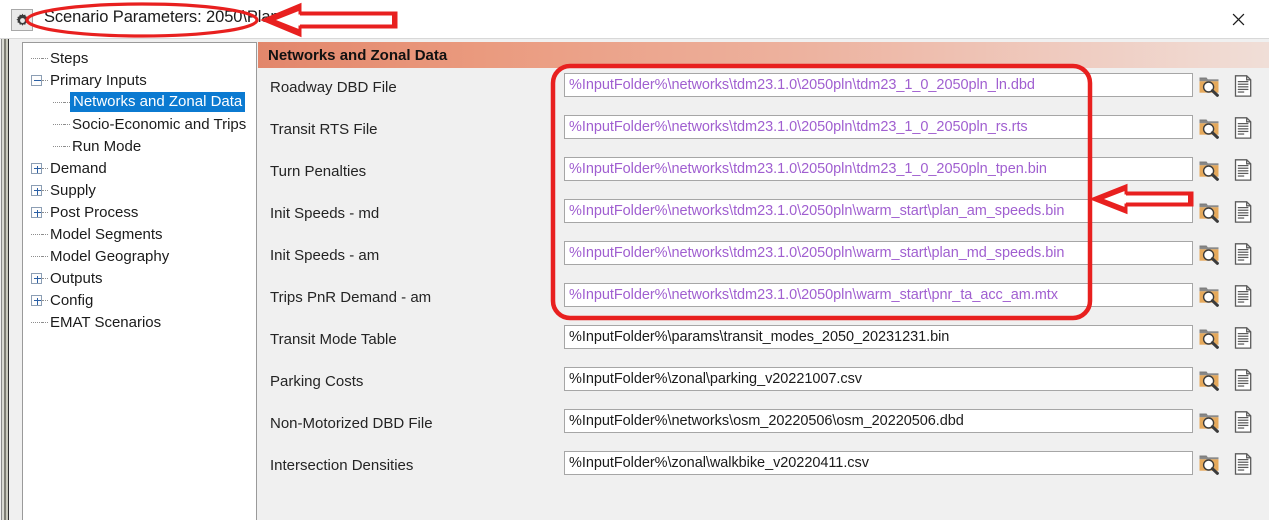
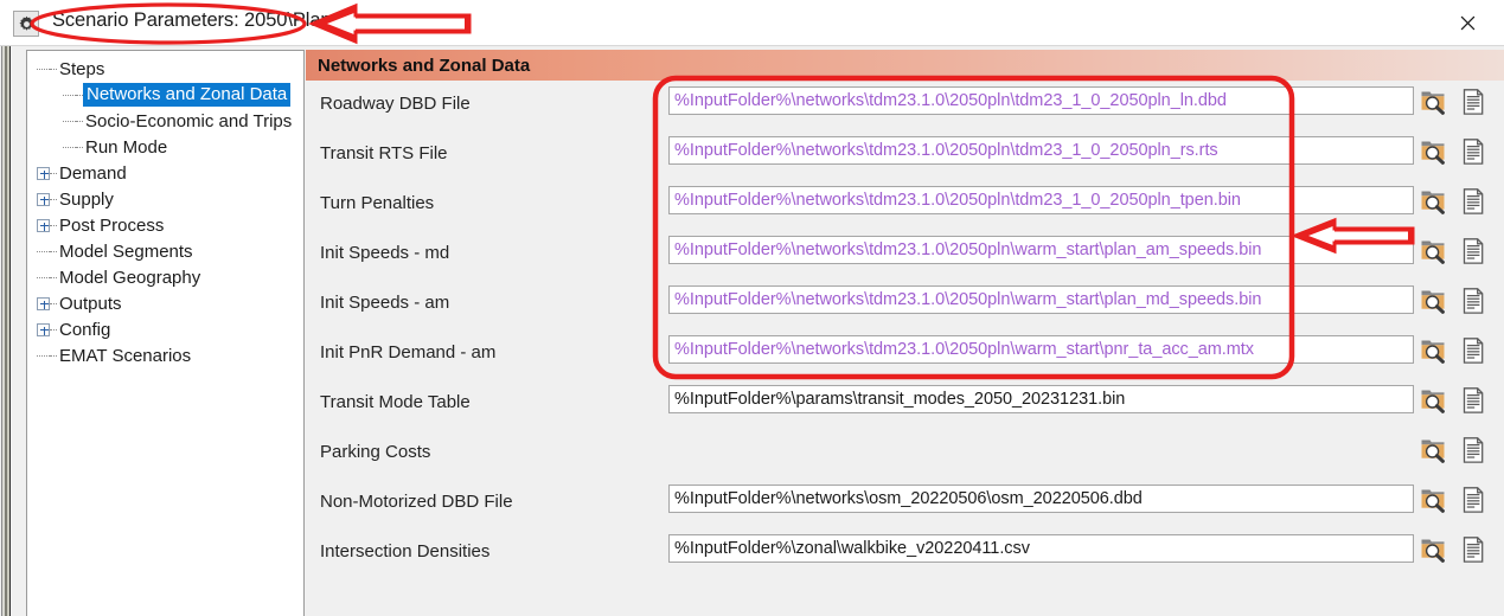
  Scenario Parameters: 2050\la
  Steps
- Primary Inputs
  Networks and Zonal Data
  Socio-Economic and Trips
  Run Mode
  Demand
  Supply
  Post Process
  Model Segments
  Model Geography
  Outputs
  Config
  EMAT Scenarios
  Networks and Zonal Data
  Roadway DBD File
  %InputFolder%\networks\tdm23.1.0\2050pln\tdm23_1_0_2050pln_ln.dbd
  Transit RTS File
  %InputFolder%\networks\tdm23.1.0\2050pln\tdm23_1_0_2050pln_rs.rts
  Turn Penalties
  %InputFolder%\networks\tdm23.1.0\2050pln\tdm23_1_0_2050pln_tpen.bin
  Init Speeds - md
  %InputFolder%\networks\tdm23.1.0\2050pln\warm_start\plan_am_speeds.bin
  Init Speeds - am
  %InputFolder%\networks\tdm23.1.0\2050pln\warm_start\plan_md_speeds.bin
- Trips PnR Demand - am
+ Init PnR Demand - am
  %InputFolder%\networks\tdm23.1.0\2050pln\warm_start\pnr_ta_acc_am.mtx
  Transit Mode Table
  %InputFolder%\params\transit_modes_2050_20231231.bin
  Parking Costs
- %InputFolder%\zonal\parking_v20221007.csv
  Non-Motorized DBD File
  %InputFolder%\networks\osm_20220506\osm_20220506.dbd
  Intersection Densities
  %InputFolder%\zonal\walkbike_v20220411.csv
